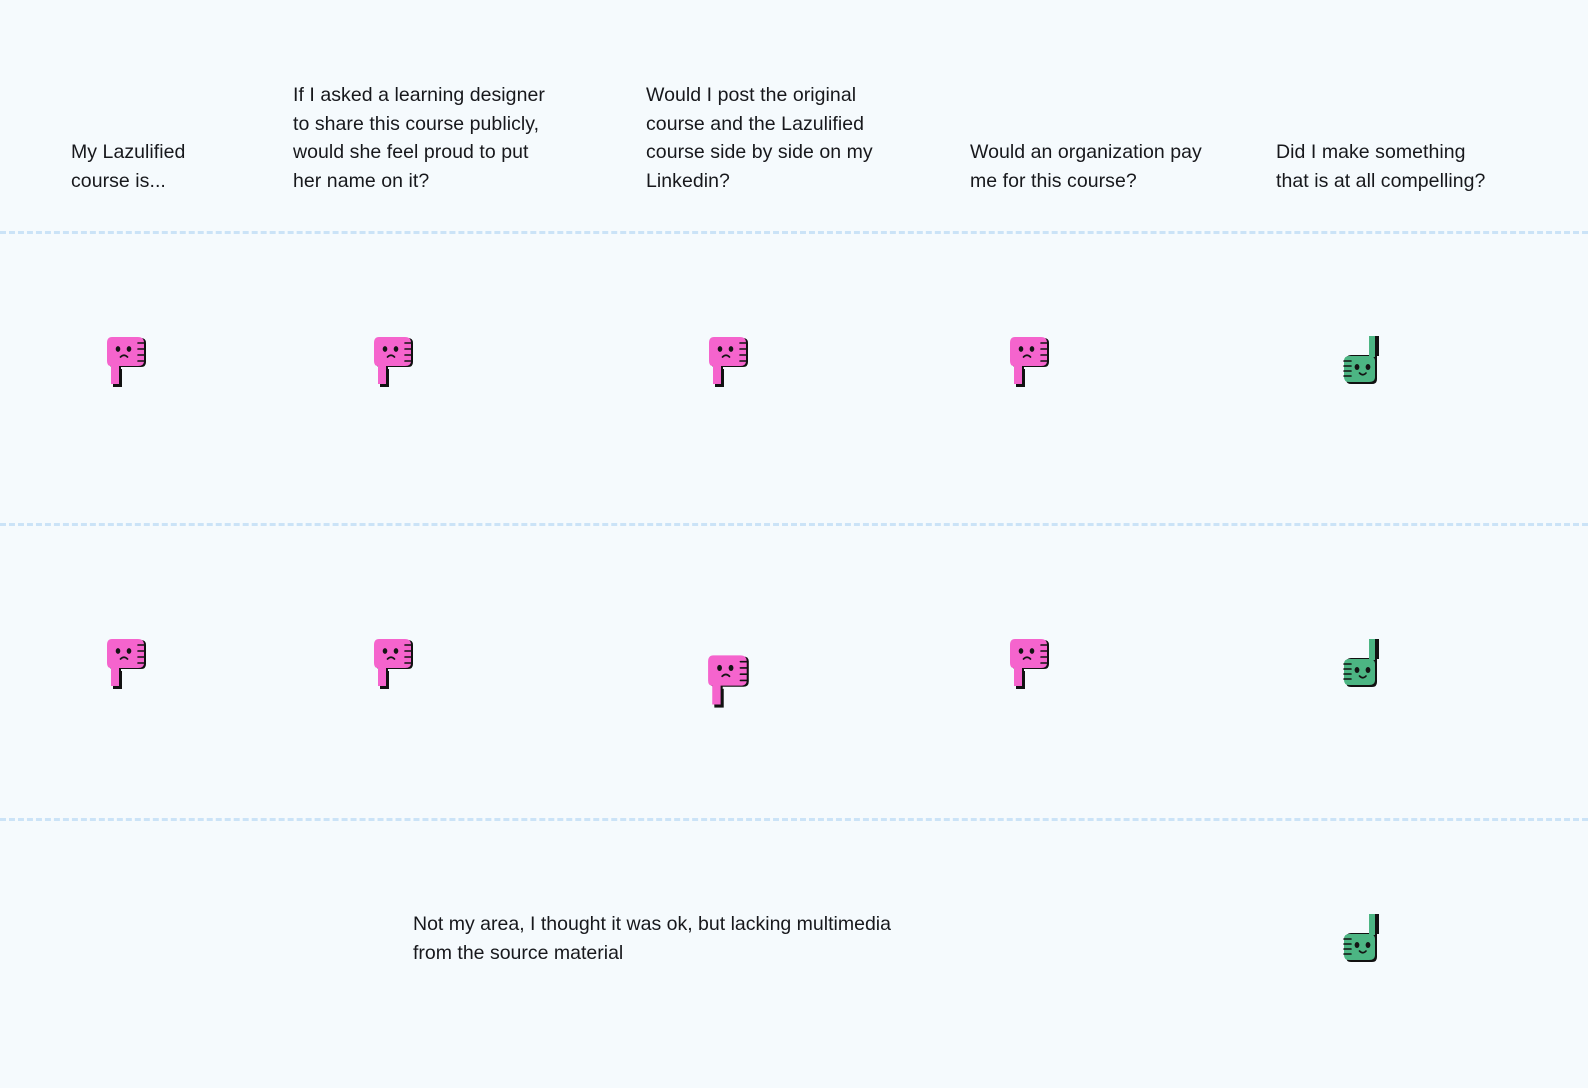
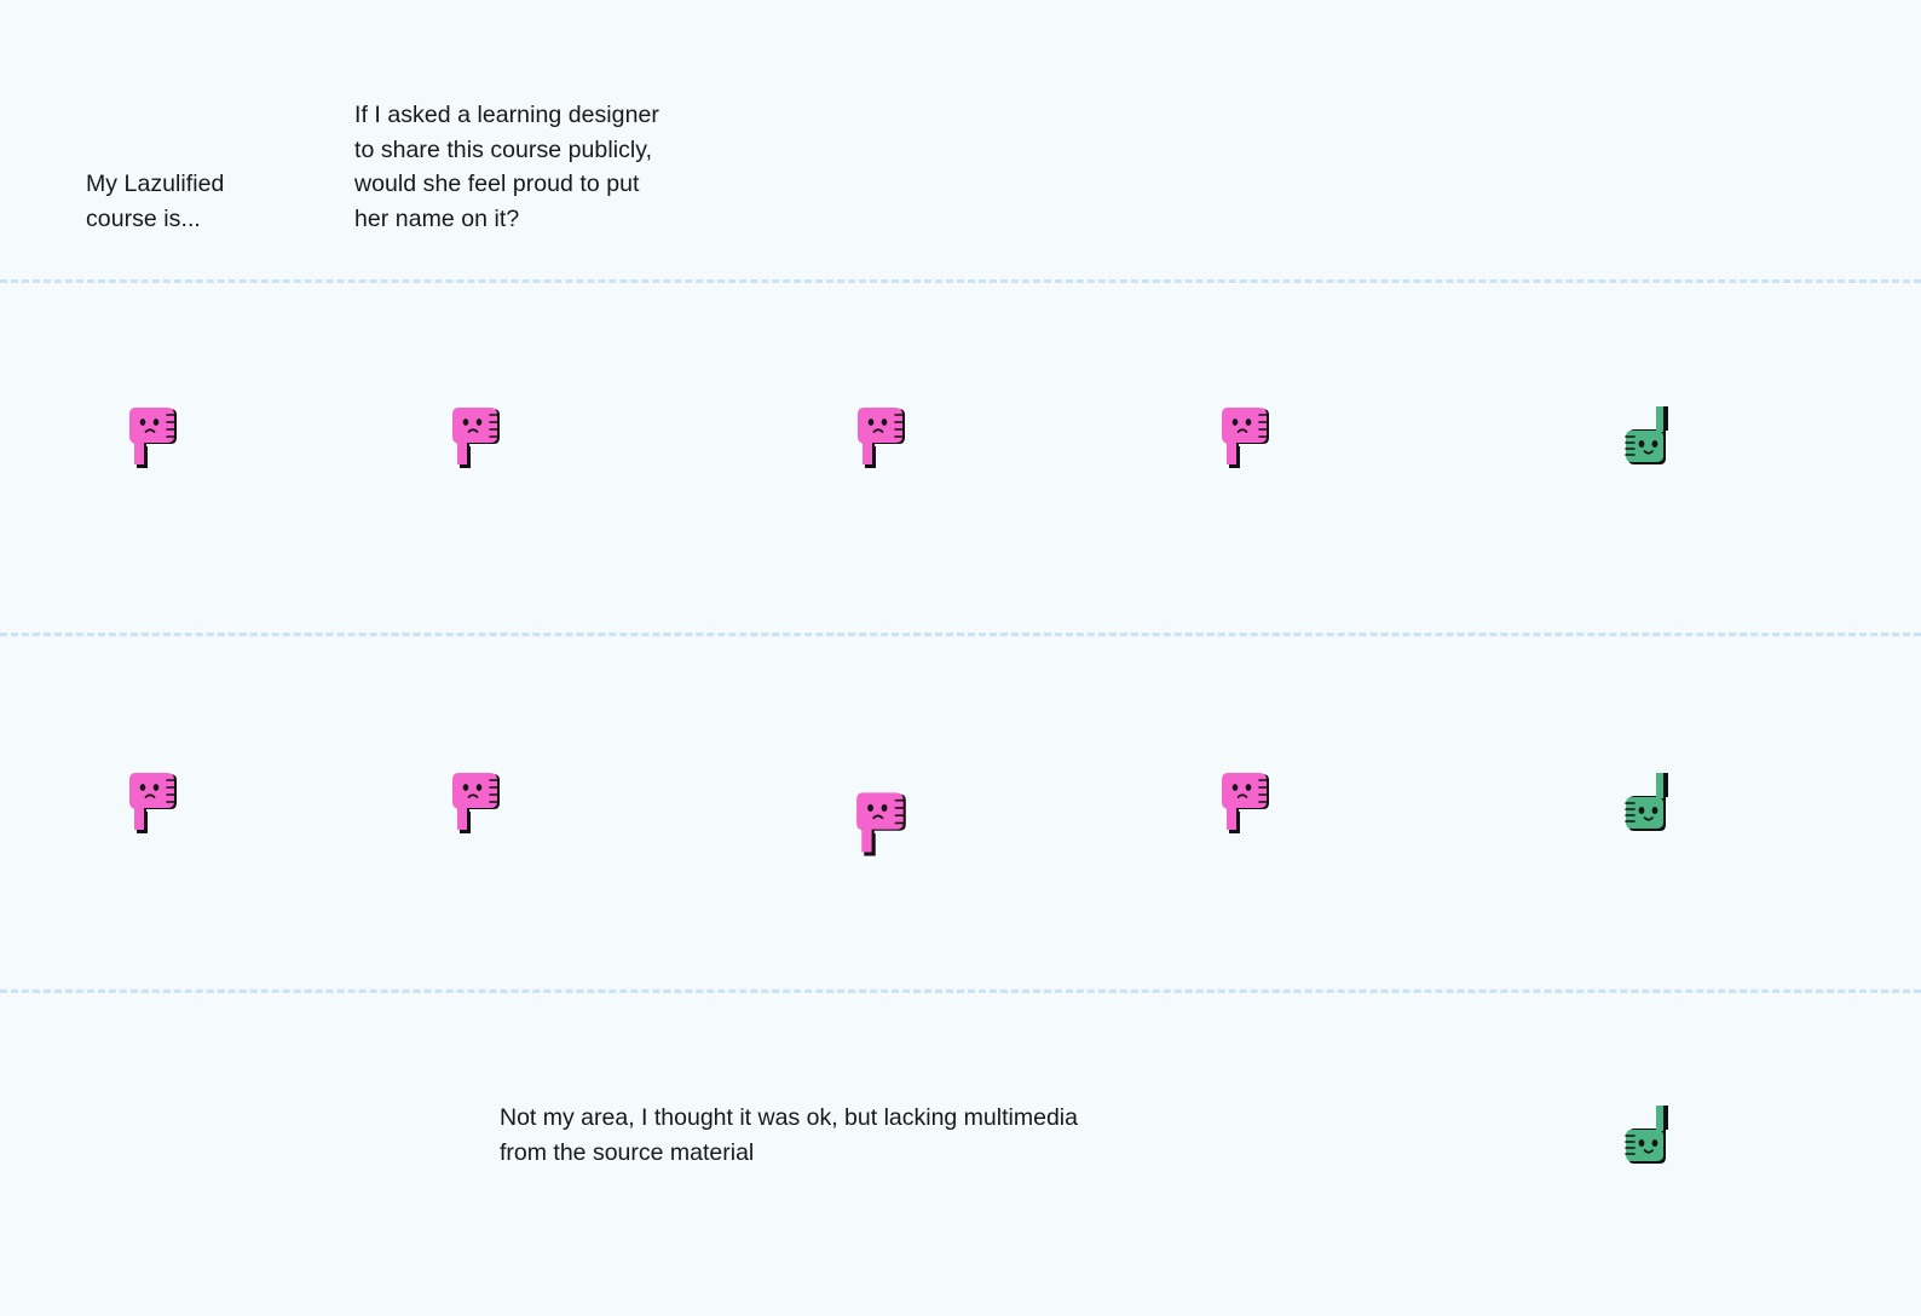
  My Lazulified
  course is...
  If I asked a learning designer
  to share this course publicly,
  would she feel proud to put
  her name on it?
- Would I post the original
- course and the Lazulified
- course side by side on my
- Linkedin?
- Would an organization pay
- me for this course?
- Did I make something
- that is at all compelling?
  Not my area, I thought it was ok, but lacking multimedia
  from the source material
